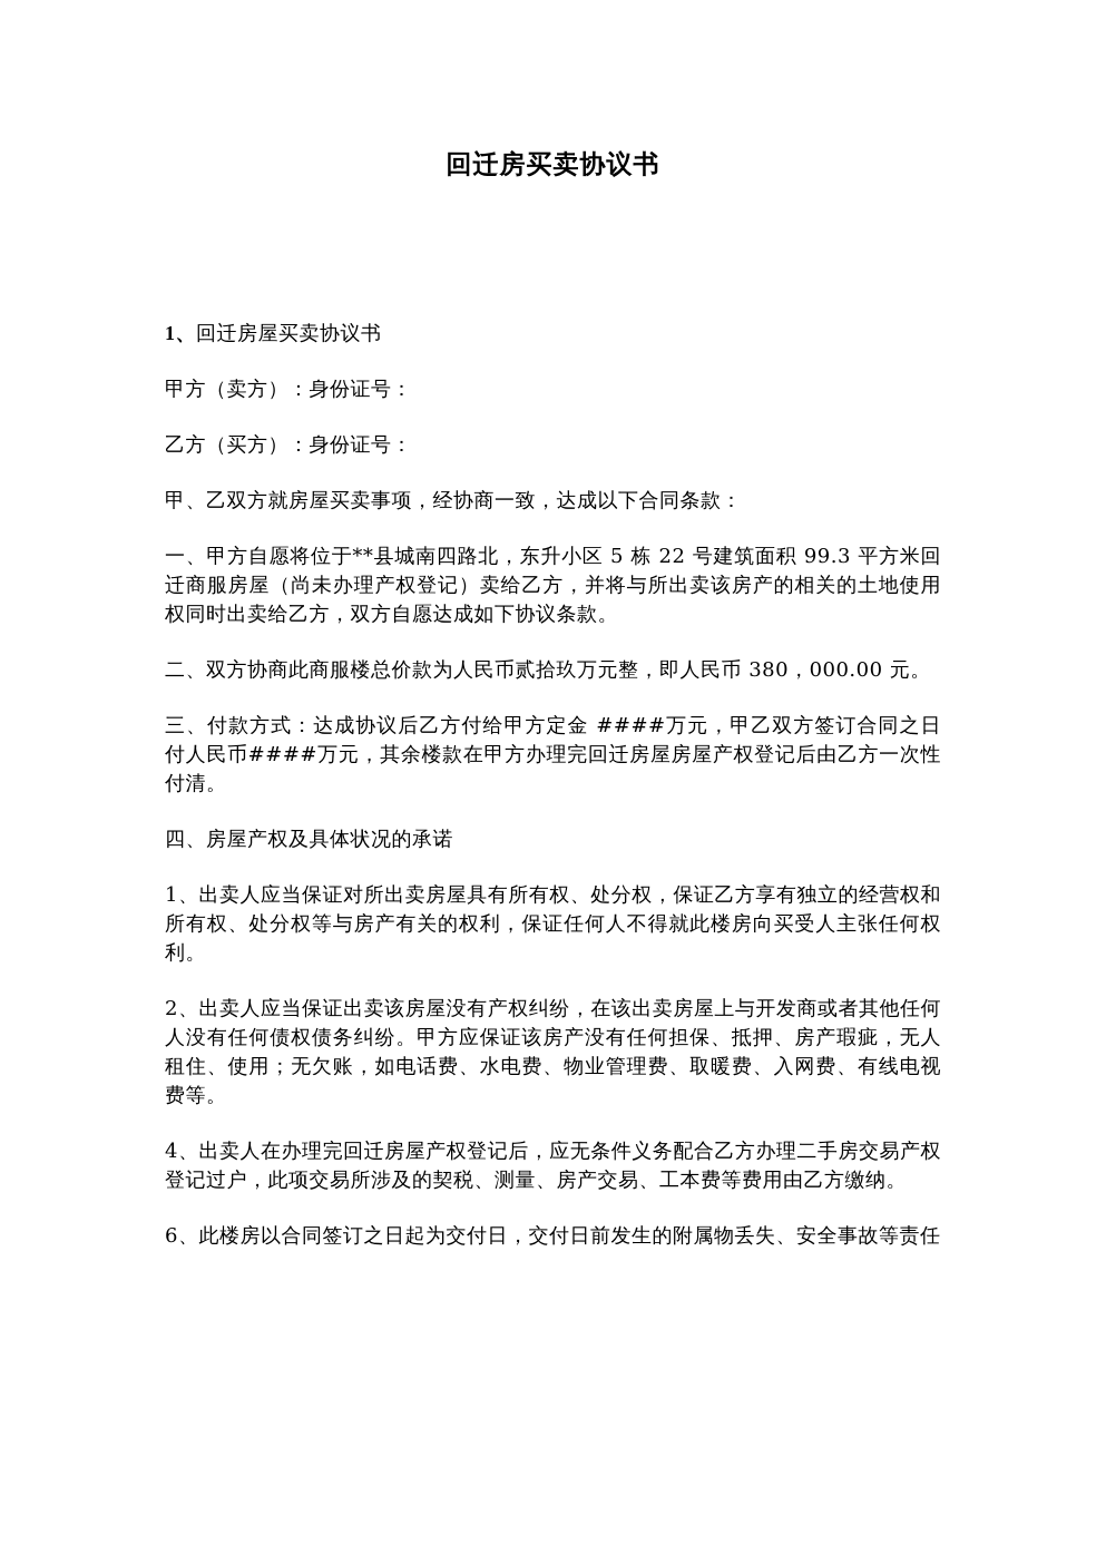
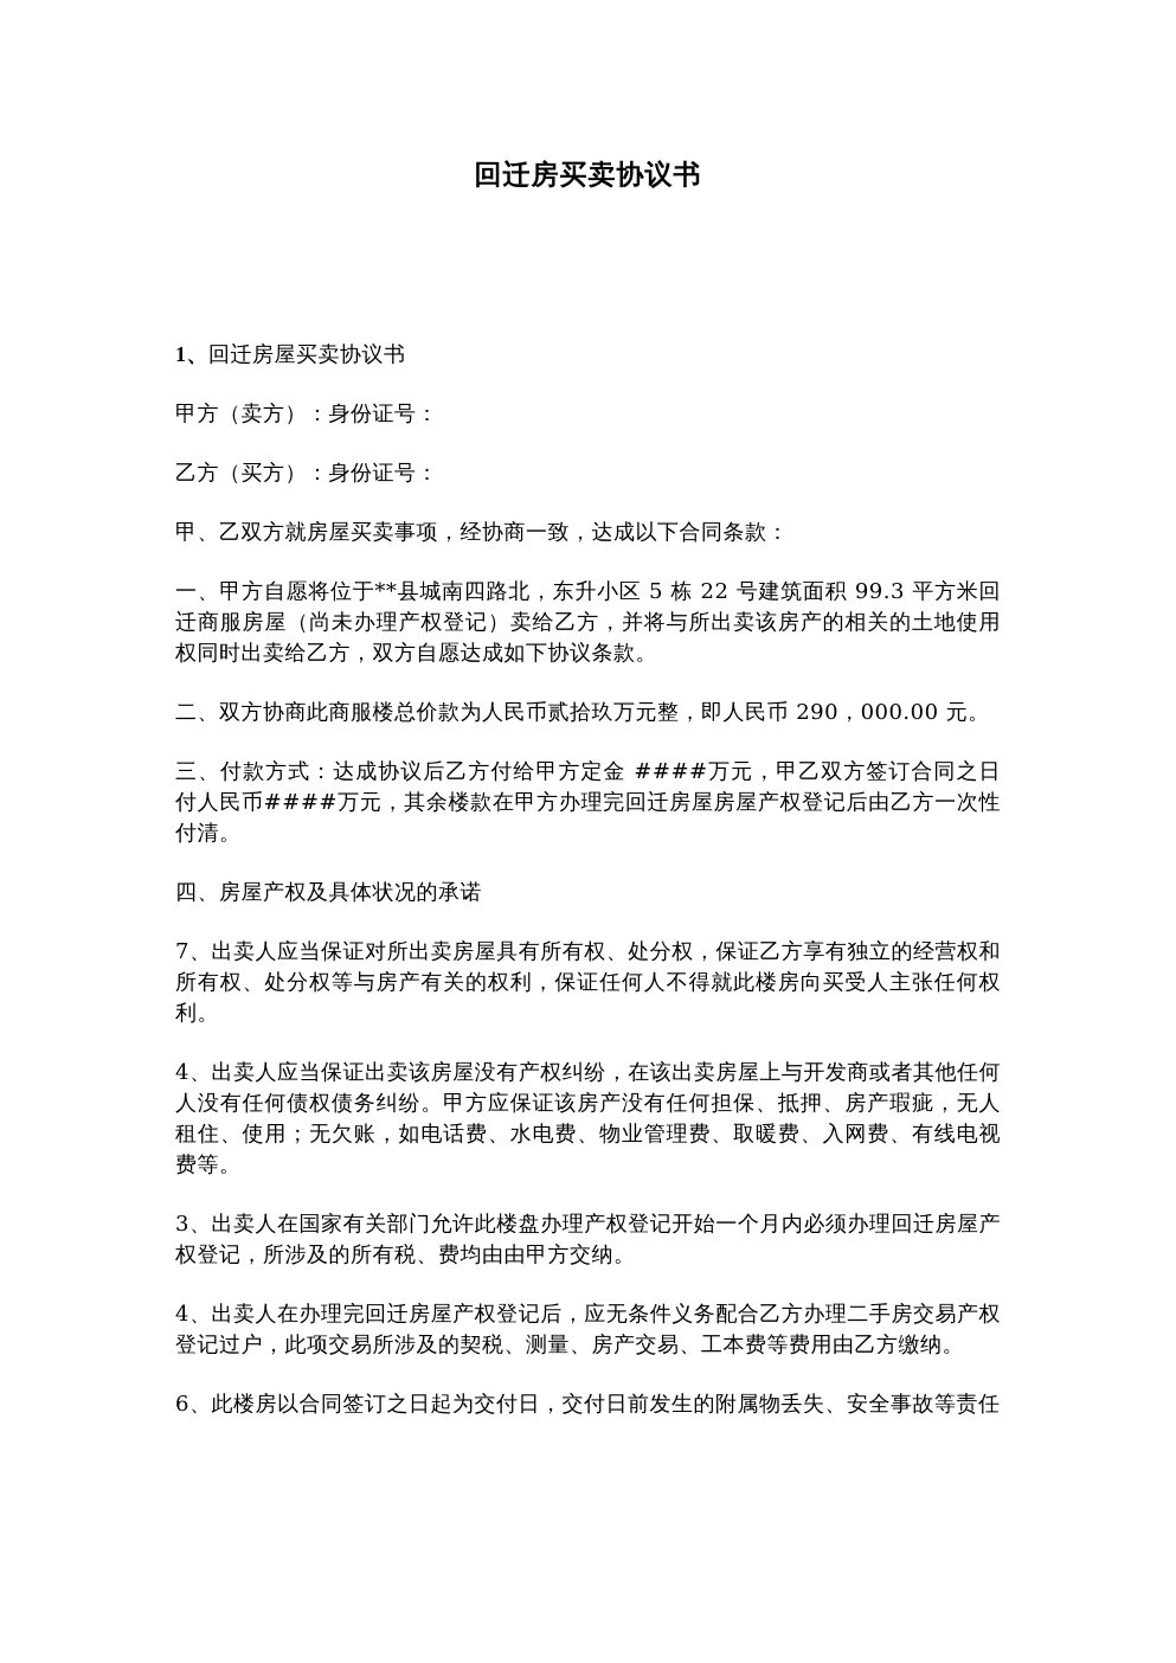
  回迁房买卖协议书
  1、回迁房屋买卖协议书
  甲方（卖方）：身份证号：
  乙方（买方）：身份证号：
  甲、乙双方就房屋买卖事项，经协商一致，达成以下合同条款：
  一、甲方自愿将位于**县城南四路北，东升小区 5 栋 22 号建筑面积 99.3 平方米回迁商服房屋（尚未办理产权登记）卖给乙方，并将与所出卖该房产的相关的土地使用权同时出卖给乙方，双方自愿达成如下协议条款。
- 二、双方协商此商服楼总价款为人民币贰拾玖万元整，即人民币 380，000.00 元。
+ 二、双方协商此商服楼总价款为人民币贰拾玖万元整，即人民币 290，000.00 元。
  三、付款方式：达成协议后乙方付给甲方定金 ####万元，甲乙双方签订合同之日付人民币####万元，其余楼款在甲方办理完回迁房屋房屋产权登记后由乙方一次性付清。
  四、房屋产权及具体状况的承诺
- 1、出卖人应当保证对所出卖房屋具有所有权、处分权，保证乙方享有独立的经营权和所有权、处分权等与房产有关的权利，保证任何人不得就此楼房向买受人主张任何权利。
+ 7、出卖人应当保证对所出卖房屋具有所有权、处分权，保证乙方享有独立的经营权和所有权、处分权等与房产有关的权利，保证任何人不得就此楼房向买受人主张任何权利。
- 2、出卖人应当保证出卖该房屋没有产权纠纷，在该出卖房屋上与开发商或者其他任何人没有任何债权债务纠纷。甲方应保证该房产没有任何担保、抵押、房产瑕疵，无人租住、使用；无欠账，如电话费、水电费、物业管理费、取暖费、入网费、有线电视费等。
+ 4、出卖人应当保证出卖该房屋没有产权纠纷，在该出卖房屋上与开发商或者其他任何人没有任何债权债务纠纷。甲方应保证该房产没有任何担保、抵押、房产瑕疵，无人租住、使用；无欠账，如电话费、水电费、物业管理费、取暖费、入网费、有线电视费等。
+ 3、出卖人在国家有关部门允许此楼盘办理产权登记开始一个月内必须办理回迁房屋产权登记，所涉及的所有税、费均由由甲方交纳。
  4、出卖人在办理完回迁房屋产权登记后，应无条件义务配合乙方办理二手房交易产权登记过户，此项交易所涉及的契税、测量、房产交易、工本费等费用由乙方缴纳。
  6、此楼房以合同签订之日起为交付日，交付日前发生的附属物丢失、安全事故等责任
